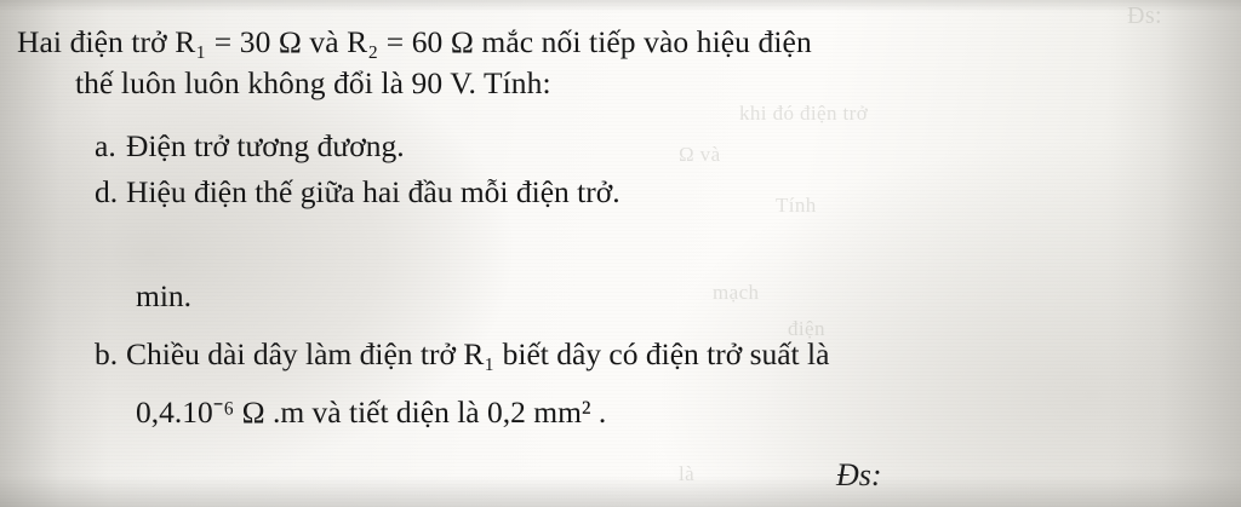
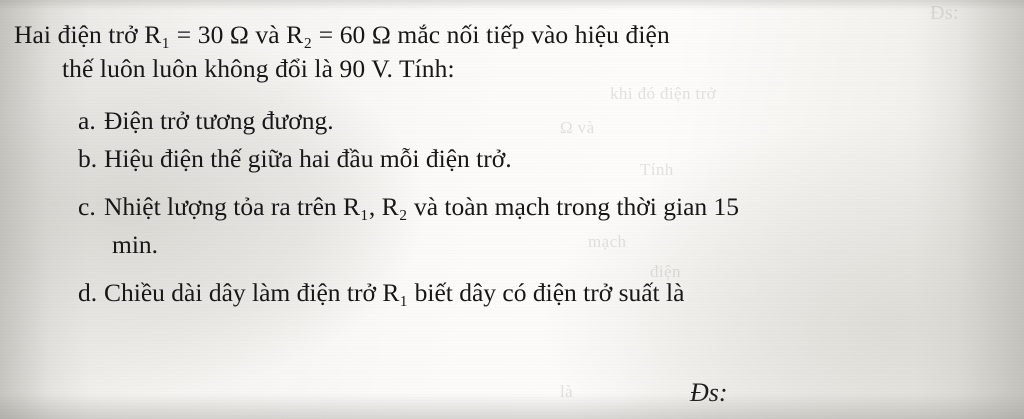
  khi đó điện trở
  Ω và
  Tính
  mạch
  điện
  là
  Hai điện trở R₁ = 30 Ω và R₂ = 60 Ω mắc nối tiếp vào hiệu điện
  thế luôn luôn không đổi là 90 V. Tính:
  a. Điện trở tương đương.
- d. Hiệu điện thế giữa hai đầu mỗi điện trở.
+ b. Hiệu điện thế giữa hai đầu mỗi điện trở.
+ c. Nhiệt lượng tỏa ra trên R₁, R₂ và toàn mạch trong thời gian 15
  min.
- b. Chiều dài dây làm điện trở R₁ biết dây có điện trở suất là
+ d. Chiều dài dây làm điện trở R₁ biết dây có điện trở suất là
- 0,4.10⁻⁶ Ω .m và tiết diện là 0,2 mm² .
